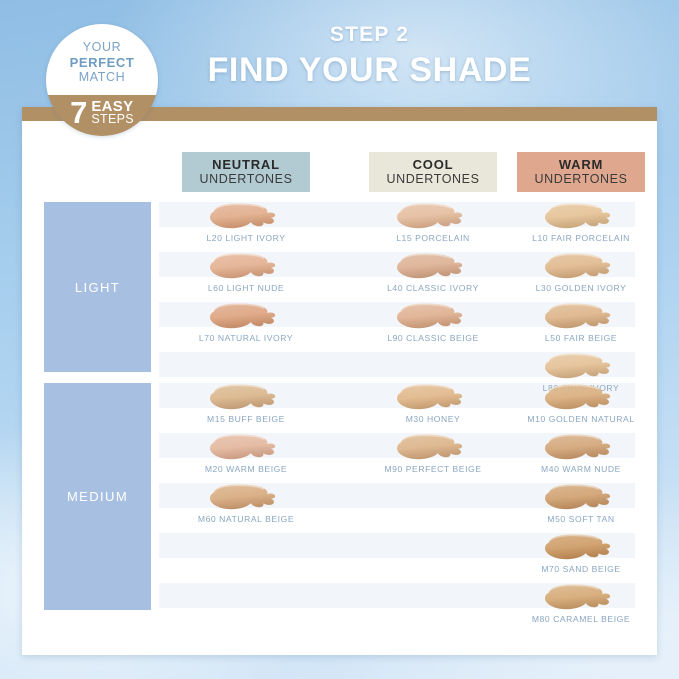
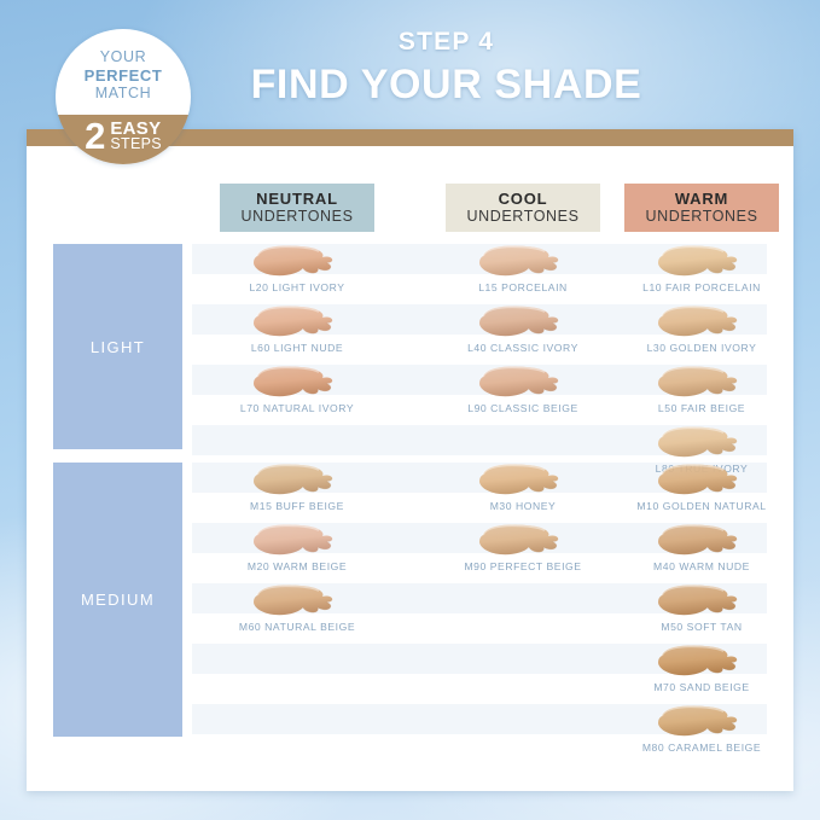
- STEP 2
+ STEP 4
  FIND YOUR SHADE
  NEUTRAL
  UNDERTONES
  COOL
  UNDERTONES
  WARM
  UNDERTONES
  LIGHT
  MEDIUM
  L20 LIGHT IVORY
  L60 LIGHT NUDE
  L70 NATURAL IVORY
  L15 PORCELAIN
  L40 CLASSIC IVORY
  L90 CLASSIC BEIGE
  L10 FAIR PORCELAIN
  L30 GOLDEN IVORY
  L50 FAIR BEIGE
  M15 BUFF BEIGE
  M20 WARM BEIGE
  M60 NATURAL BEIGE
  M30 HONEY
  M90 PERFECT BEIGE
  M10 GOLDEN NATURAL
  M40 WARM NUDE
  M50 SOFT TAN
  M70 SAND BEIGE
  M80 CARAMEL BEIGE
  YOUR
  PERFECT
  MATCH
- 7
+ 2
  EASY
  STEPS
